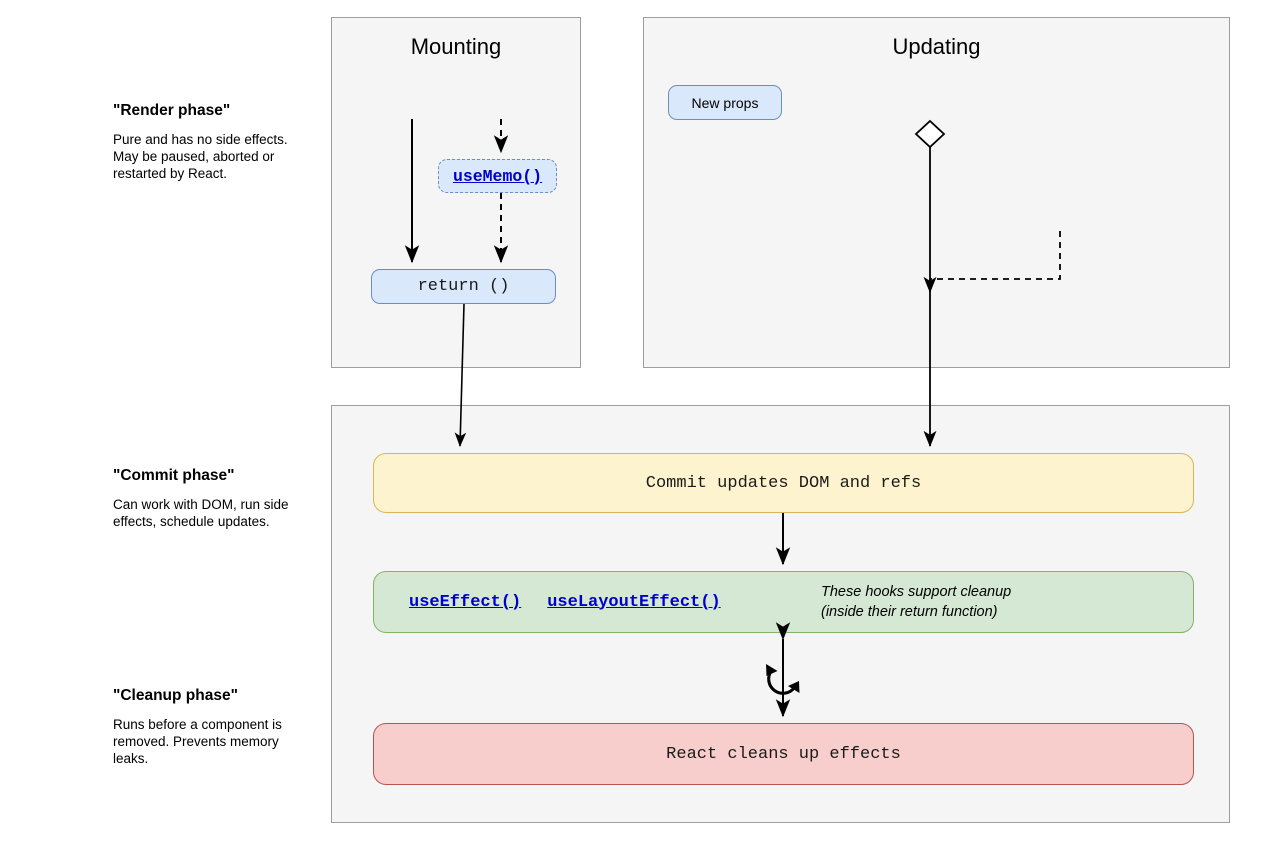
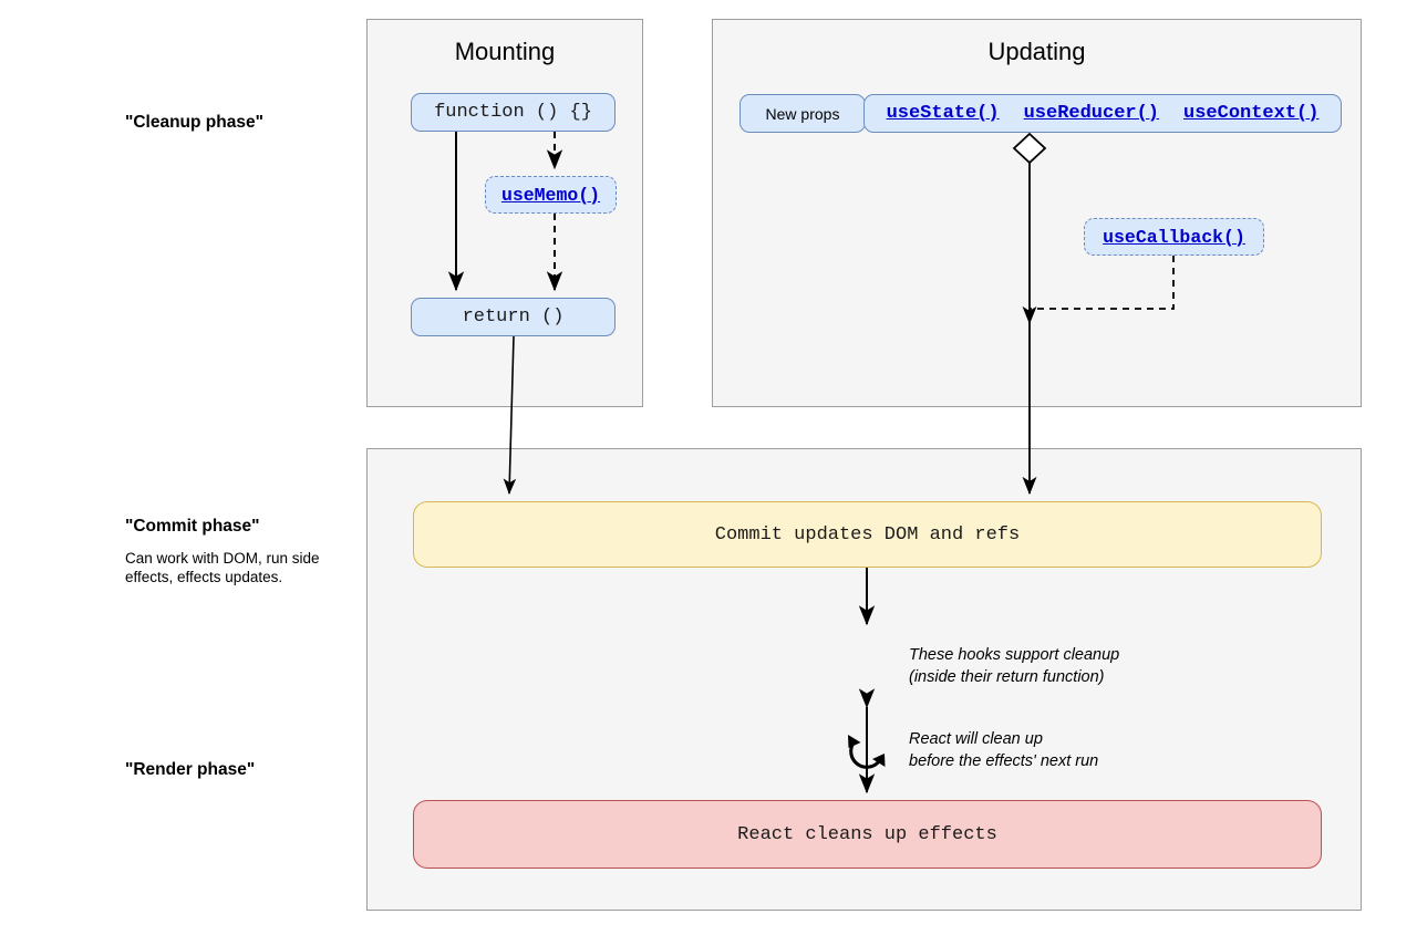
- "Render phase"
+ "Cleanup phase"
- Pure and has no side effects. May be paused, aborted or restarted by React.
  "Commit phase"
- Can work with DOM, run side effects, schedule updates.
+ Can work with DOM, run side effects, effects updates.
- "Cleanup phase"
+ "Render phase"
- Runs before a component is removed. Prevents memory leaks.
  Mounting
+ function () {}
  useMemo()
  return ()
  Updating
  New props
+ useState()
+ useReducer()
+ useContext()
+ useCallback()
  Commit updates DOM and refs
- useEffect()
- useLayoutEffect()
  These hooks support cleanup
  (inside their return function)
+ React will clean up
+ before the effects' next run
  React cleans up effects
